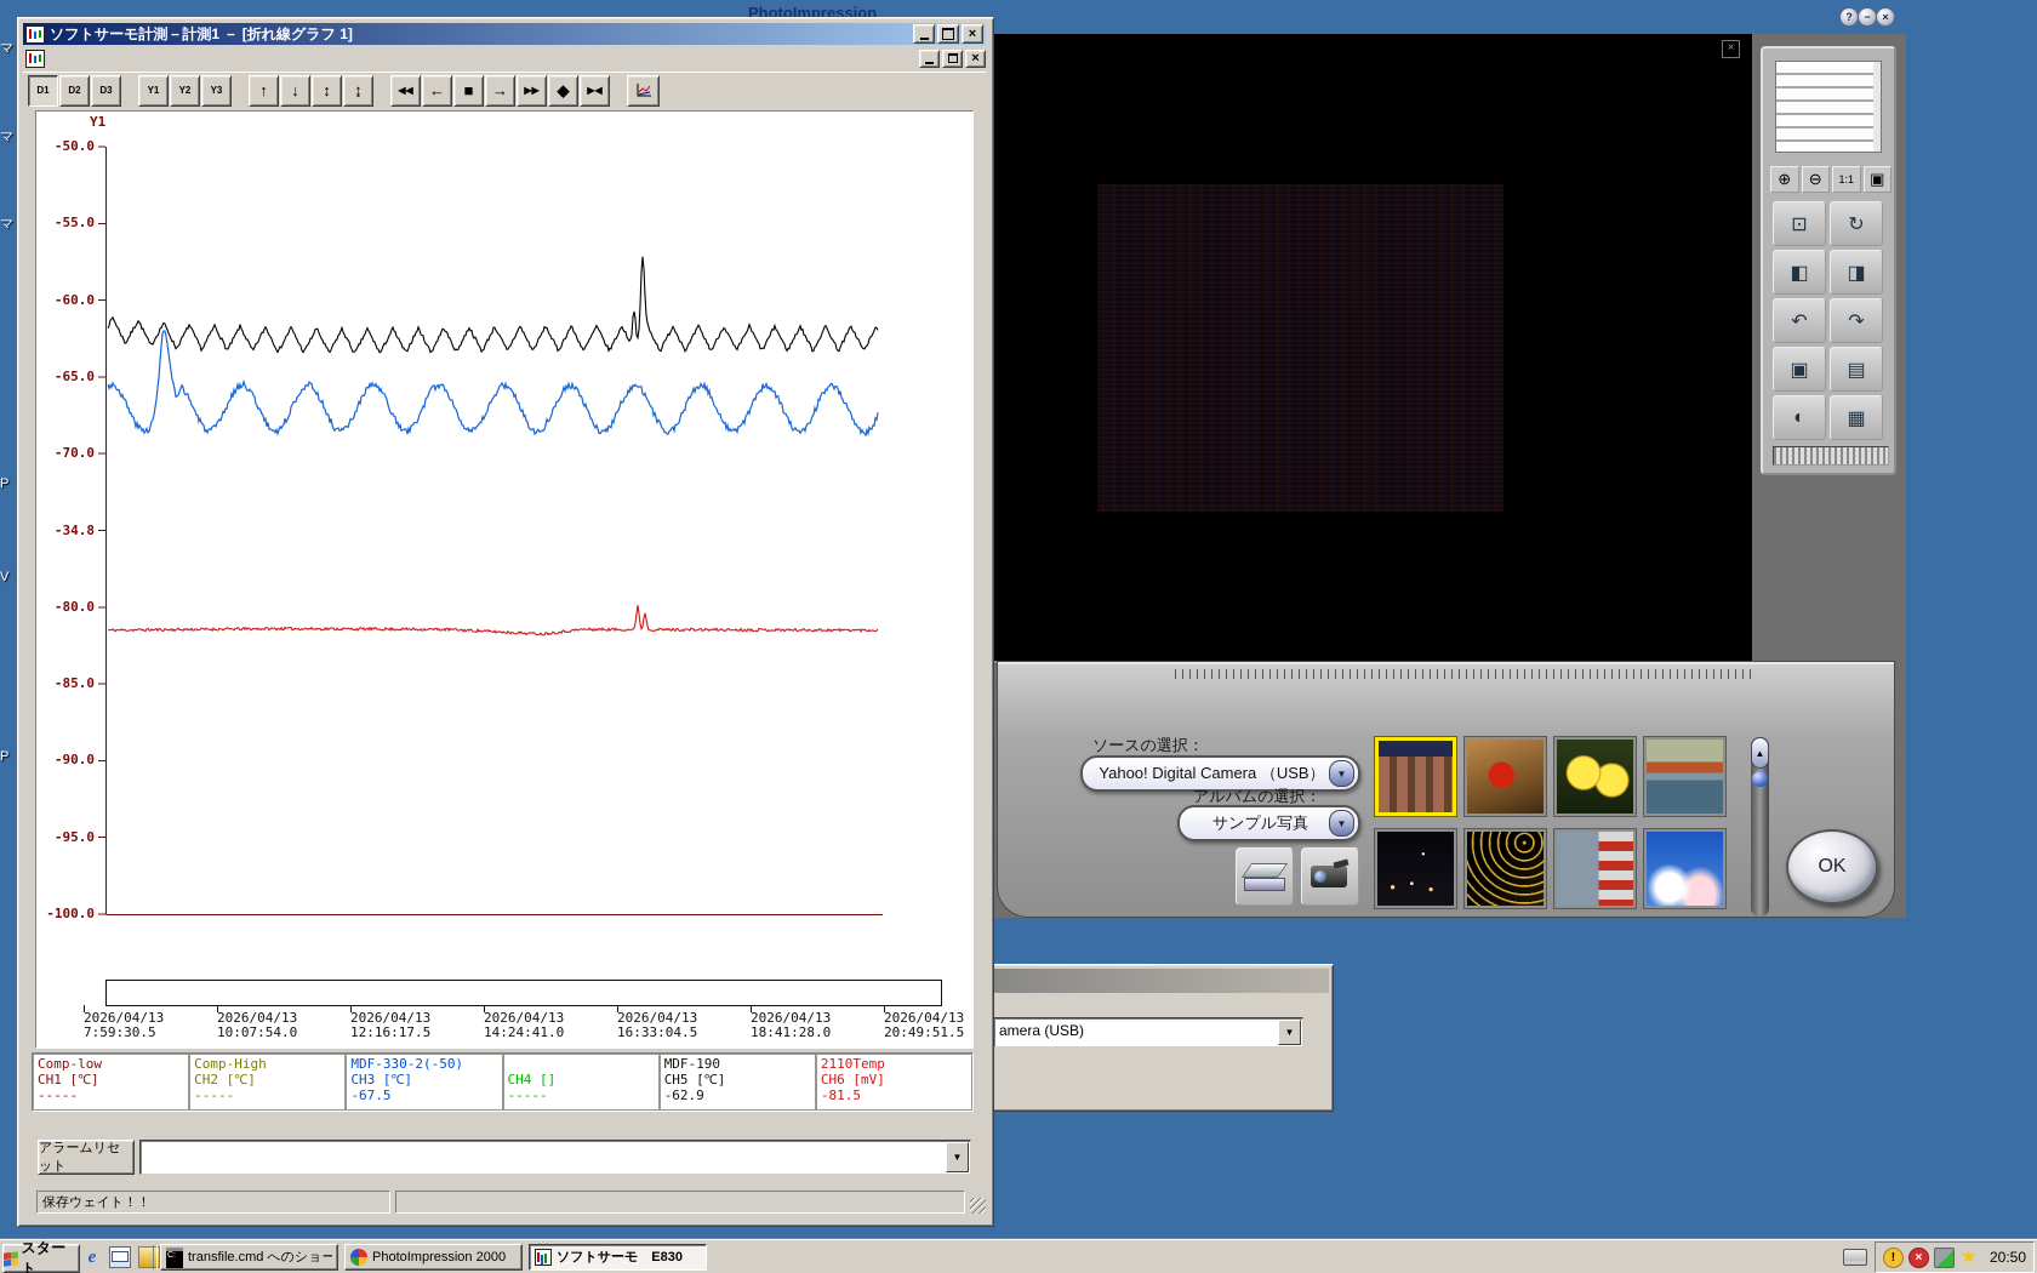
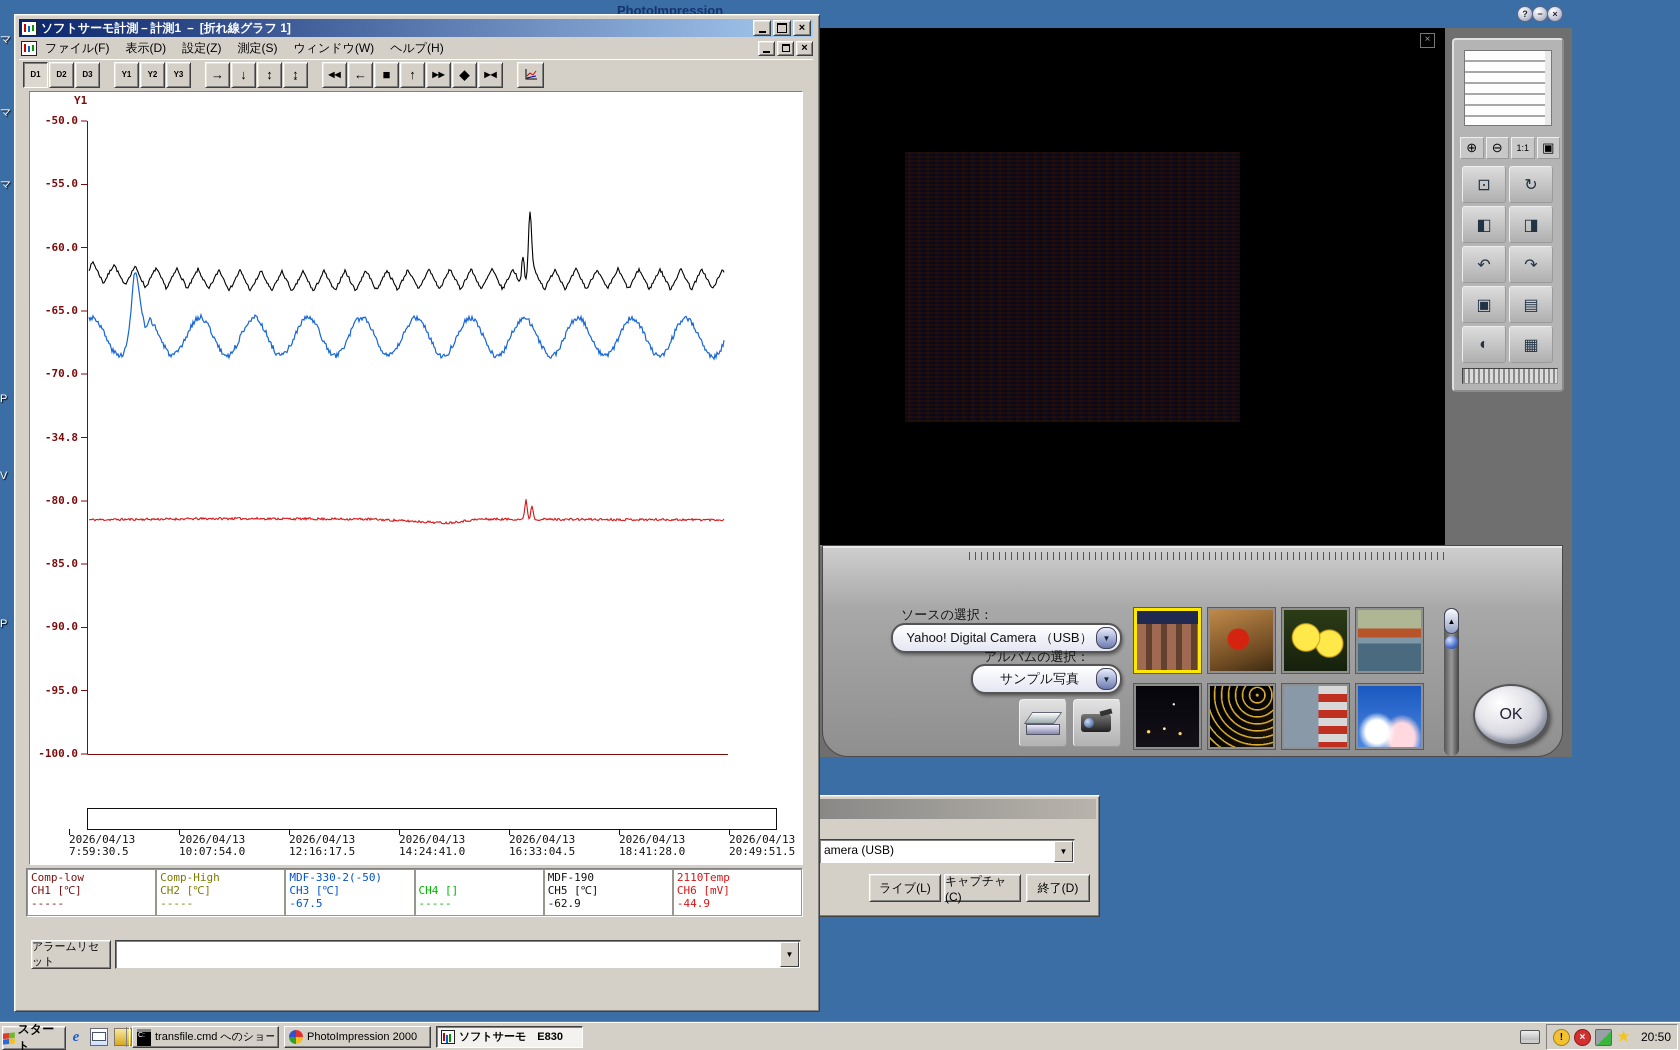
  マ
  マ
  マ
  P
  V
  P
  PhotoImpression
  ?
  −
  ×
  ×
  ⊕
  ⊖
  1:1
  ▣
  ⊡
  ↻
  ◧
  ◨
  ↶
  ↷
  ▣
  ▤
  ◐
  ▦
  ソースの選択：
  Yahoo! Digital Camera （USB）
  ▼
  アルバムの選択：
  サンプル写真
  ▼
  ▲
  OK
  amera (USB)
  ▼
+ ライブ(L)
+ キャプチャ(C)
+ 終了(D)
  ソフトサーモ計測－計測1 － [折れ線グラフ 1]
  ×
+ ファイル(F)
+ 表示(D)
+ 設定(Z)
+ 測定(S)
+ ウィンドウ(W)
+ ヘルプ(H)
  ×
  D1
  D2
  D3
  Y1
  Y2
  Y3
- ↑
+ →
  ↓
  ↕
  ↨
  ◀◀
  ←
  ■
- →
+ ↑
  ▶▶
  ◆
  ▶◀
  Y1
  -50.0
  -55.0
  -60.0
  -65.0
  -70.0
  -34.8
  -80.0
  -85.0
  -90.0
  -95.0
  -100.0
  2026/04/13
  7:59:30.5
  2026/04/13
  10:07:54.0
  2026/04/13
  12:16:17.5
  2026/04/13
  14:24:41.0
  2026/04/13
  16:33:04.5
  2026/04/13
  18:41:28.0
  2026/04/13
  20:49:51.5
  Comp-low
  CH1 [℃]
  -----
  Comp-High
  CH2 [℃]
  -----
  MDF-330-2(-50)
  CH3 [℃]
  -67.5
  CH4 []
  -----
  MDF-190
  CH5 [℃]
  -62.9
  2110Temp
  CH6 [mV]
- -81.5
+ -44.9
  アラームリセット
  ▼
- 保存ウェイト！！
  スタート
  transfile.cmd へのショー
  PhotoImpression 2000
  ソフトサーモ E830
  !
  ×
  ★
  20:50
